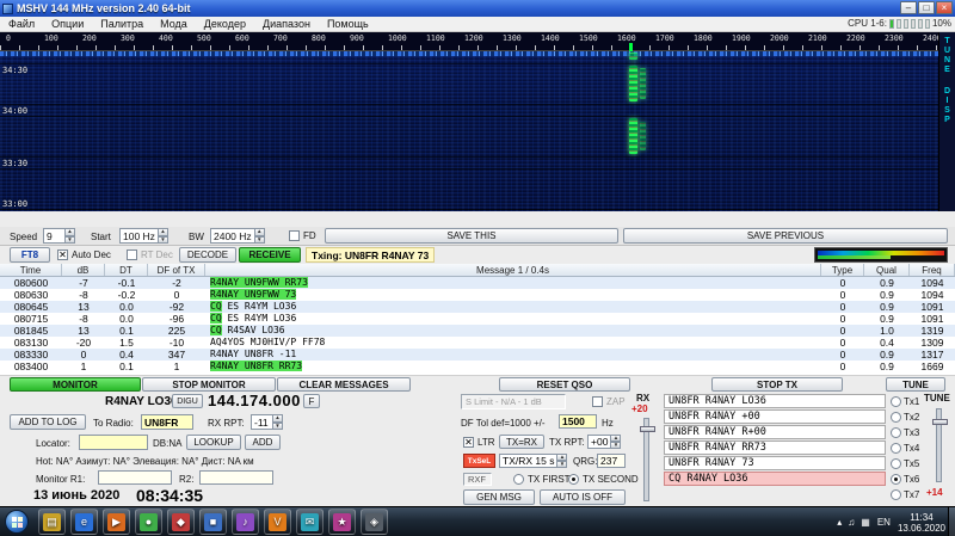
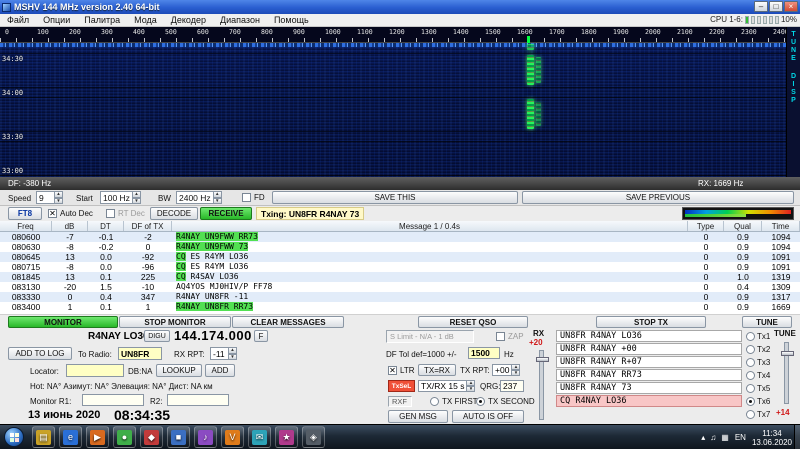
  MSHV 144 MHz version 2.40 64-bit
  –
  □
  ×
  CPU 1-6:
  10%
  Файл
  Опции
  Палитра
  Мода
  Декодер
  Диапазон
  Помощь
  0
  100
  200
  300
  400
  500
  600
  700
  800
  900
  1000
  1100
  1200
  1300
  1400
  1500
  1600
  1700
  1800
  1900
  2000
  2100
  2200
  2300
  240
  34:30
  34:00
  33:30
  33:00
+ DF: -380 Hz
+ RX: 1669 Hz
  Speed
  9
  Start
  100 Hz
  BW
  2400 Hz
  FD
  SAVE THIS
  SAVE PREVIOUS
  FT8
  ✕
  Auto Dec
  RT Dec
  DECODE
  RECEIVE
  Txing: UN8FR R4NAY 73
- Time
+ Freq
  dB
  DT
  DF of TX
  Message 1 / 0.4s
  Type
  Qual
- Freq
+ Time
  080600
  -7
  -0.1
  -2
  R4NAY UN9FWW RR73
  0
  0.9
  1094
  080630
  -8
  -0.2
  0
  R4NAY UN9FWW 73
  0
  0.9
  1094
  080645
  13
  0.0
  -92
  CQ ES R4YM LO36
  0
  0.9
  1091
  080715
  -8
  0.0
  -96
  CQ ES R4YM LO36
  0
  0.9
  1091
  081845
  13
  0.1
  225
  CQ R4SAV LO36
  0
  1.0
  1319
  083130
  -20
  1.5
  -10
  AQ4YOS MJ0HIV/P FF78
  0
  0.4
  1309
  083330
  0
  0.4
  347
  R4NAY UN8FR -11
  0
  0.9
  1317
  083400
  1
  0.1
  1
  R4NAY UN8FR RR73
  0
  0.9
  1669
  MONITOR
  STOP MONITOR
  CLEAR MESSAGES
  RESET QSO
  STOP TX
  TUNE
  R4NAY LO3
  144.174.000
  F
  ADD TO LOG
  To Radio:
  UN8FR
  RX RPT:
  -11
  Locator:
  DB:NA
  LOOKUP
  ADD
  Hot: NA° Азимут: NA° Элевация: NA° Дист: NA км
  Monitor R1:
  R2:
  13 июнь 2020
  08:34:35
  S Limit - N/A - 1 dB
  ZAP
  DF Tol def=1000 +/-
  1500
  Hz
  ✕
  LTR
  TX=RX
  TX RPT:
  +00
  TX/RX 15 s
  QRG
  237
  RXF
  TX FIRS
  TX SECOND
  GEN MSG
  AUTO IS OFF
  RX
  +20
  UN8FR R4NAY LO36
  UN8FR R4NAY +00
- UN8FR R4NAY R+00
+ UN8FR R4NAY R+07
  UN8FR R4NAY RR73
  UN8FR R4NAY 73
  CQ R4NAY LO36
  Tx1
  Tx2
  Tx3
  Tx4
  Tx5
  Tx6
  Tx7
  TUNE
  +14
  ▴
  ♫
  ▦
  EN
  11:34
  13.06.2020
  ▤
  e
  ▶
  ●
  ◆
  ■
  ♪
  V
  ✉
  ★
  ◈
